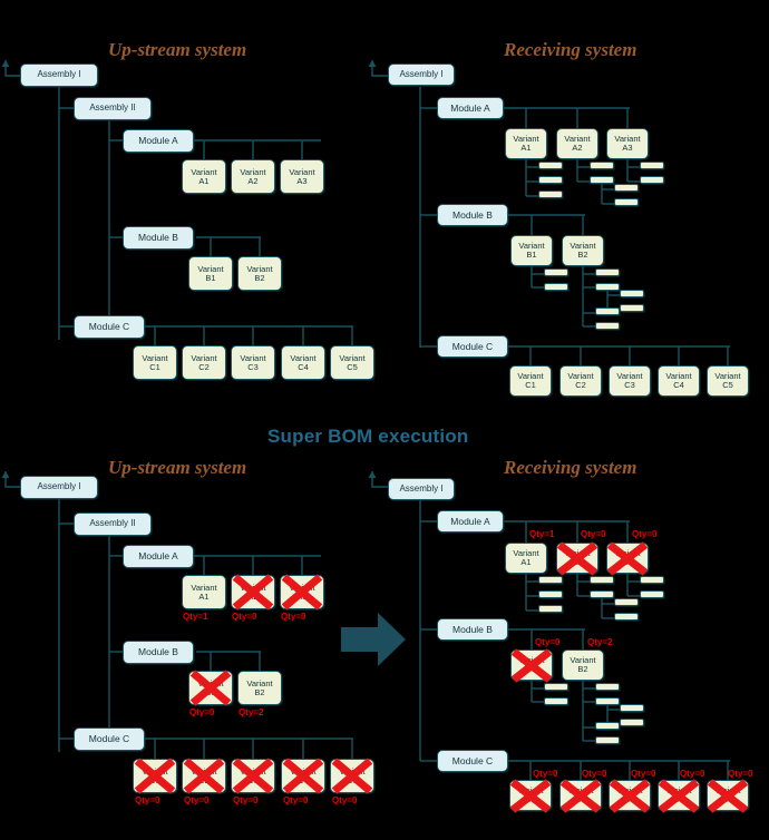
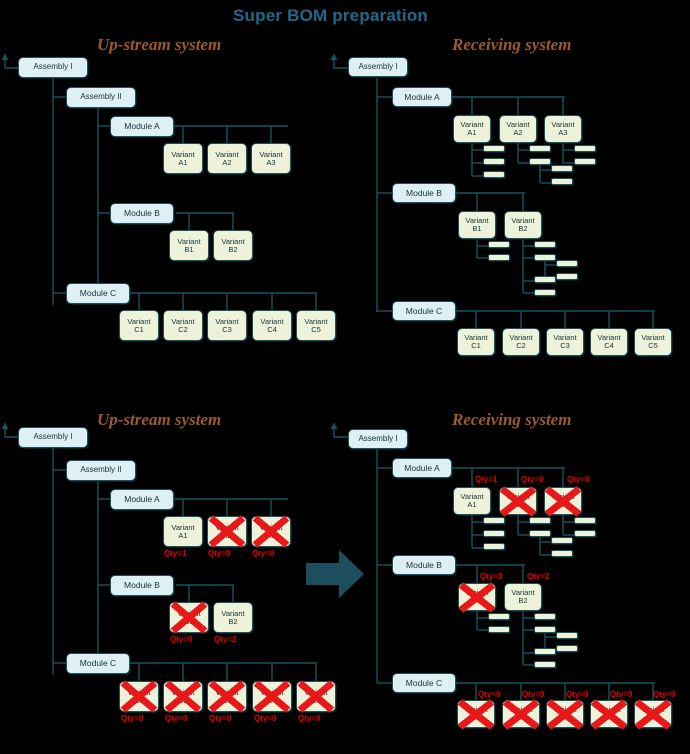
+ Super BOM preparation
  Up-stream system
  Receiving system
  Assembly I
  Assembly II
  Module A
  Module B
  Module C
  Variant
  A1
  Variant
  A2
  Variant
  A3
  Variant
  B1
  Variant
  B2
  Variant
  C1
  Variant
  C2
  Variant
  C3
  Variant
  C4
  Variant
  C5
  Assembly I
  Module A
  Module B
  Module C
  Variant
  A1
  Variant
  A2
  Variant
  A3
  Variant
  B1
  Variant
  B2
  Variant
  C1
  Variant
  C2
  Variant
  C3
  Variant
  C4
  Variant
  C5
- Super BOM execution
  Up-stream system
  Receiving system
  Assembly I
  Assembly II
  Module A
  Module B
  Module C
  Variant
  A1
  Qty=1
  Qty=0
  Qty=0
  Variant
  B2
  Qty=0
  Qty=2
  Qty=0
  Qty=0
  Qty=0
  Qty=0
  Qty=0
  Assembly I
  Module A
  Module B
  Module C
  Qty=1
  Qty=0
  Qty=0
  Variant
  A1
  Qty=0
  Qty=2
  Variant
  B2
  Qty=0
  Qty=0
  Qty=0
  Qty=0
  Qty=0
